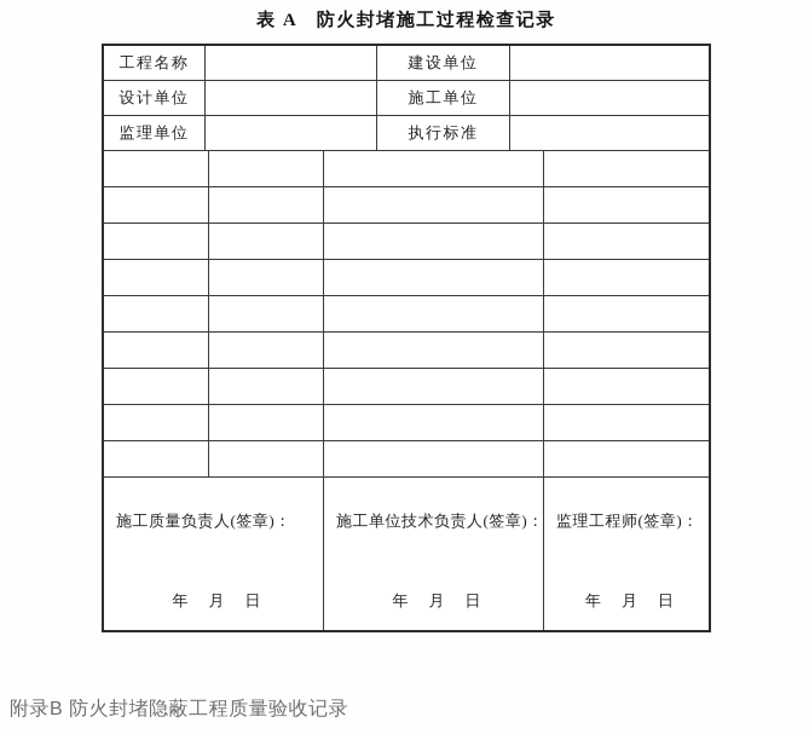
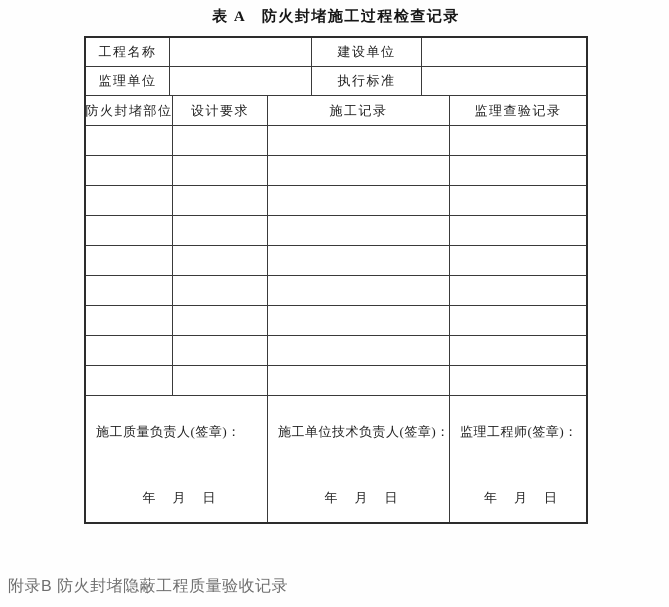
  表 A 防火封堵施工过程检查记录
  工程名称
  建设单位
- 设计单位
- 施工单位
  监理单位
  执行标准
+ 防火封堵部位
+ 设计要求
+ 施工记录
+ 监理查验记录
  施工质量负责人(签章)：
  年 月 日
  施工单位技术负责人(签章)：
  年 月 日
  监理工程师(签章)：
  年 月 日
  附录B 防火封堵隐蔽工程质量验收记录
